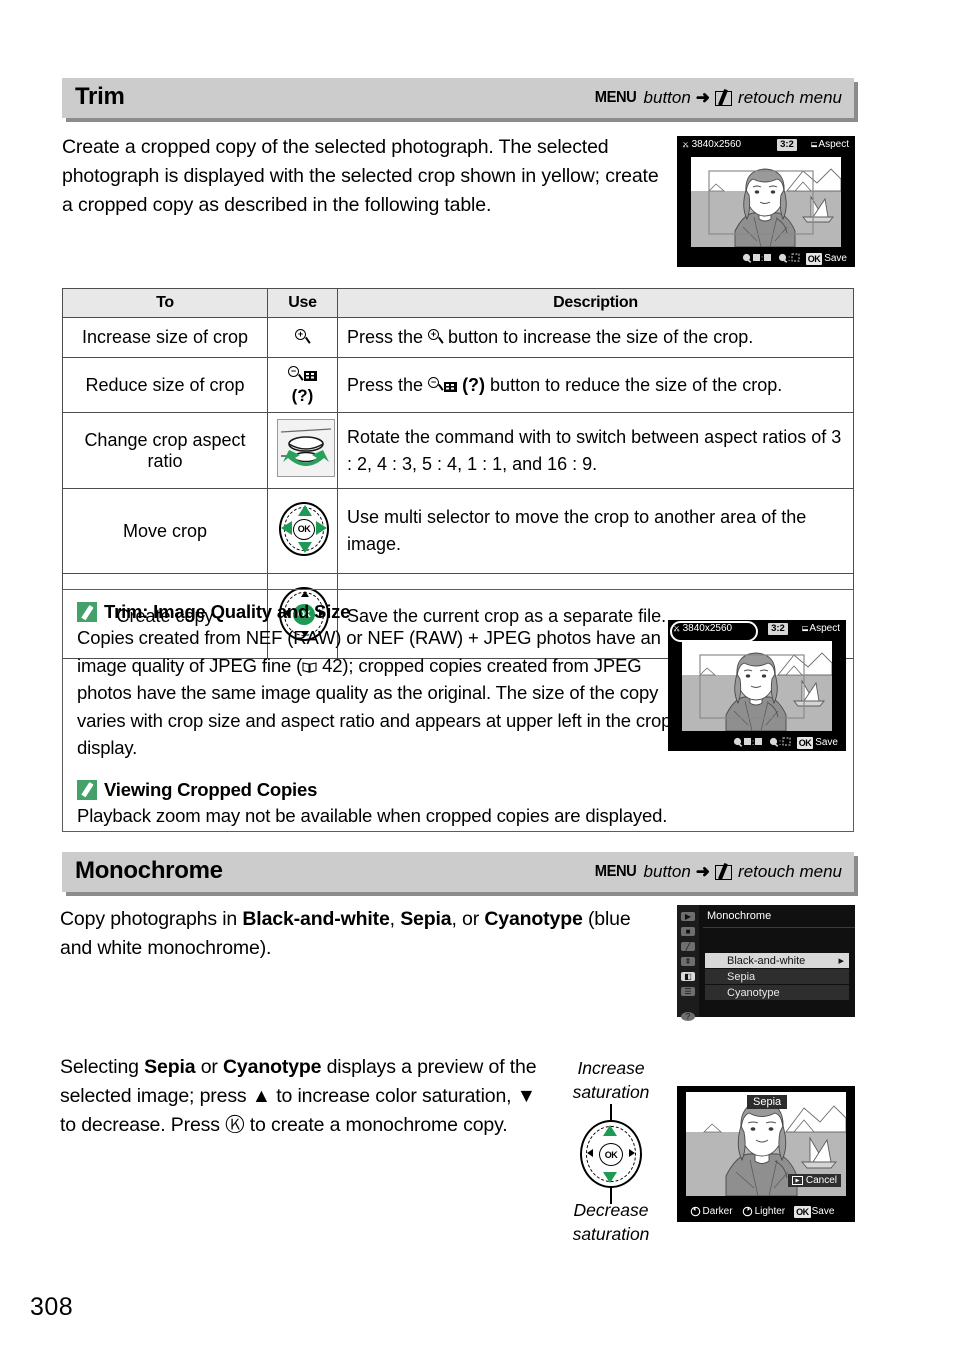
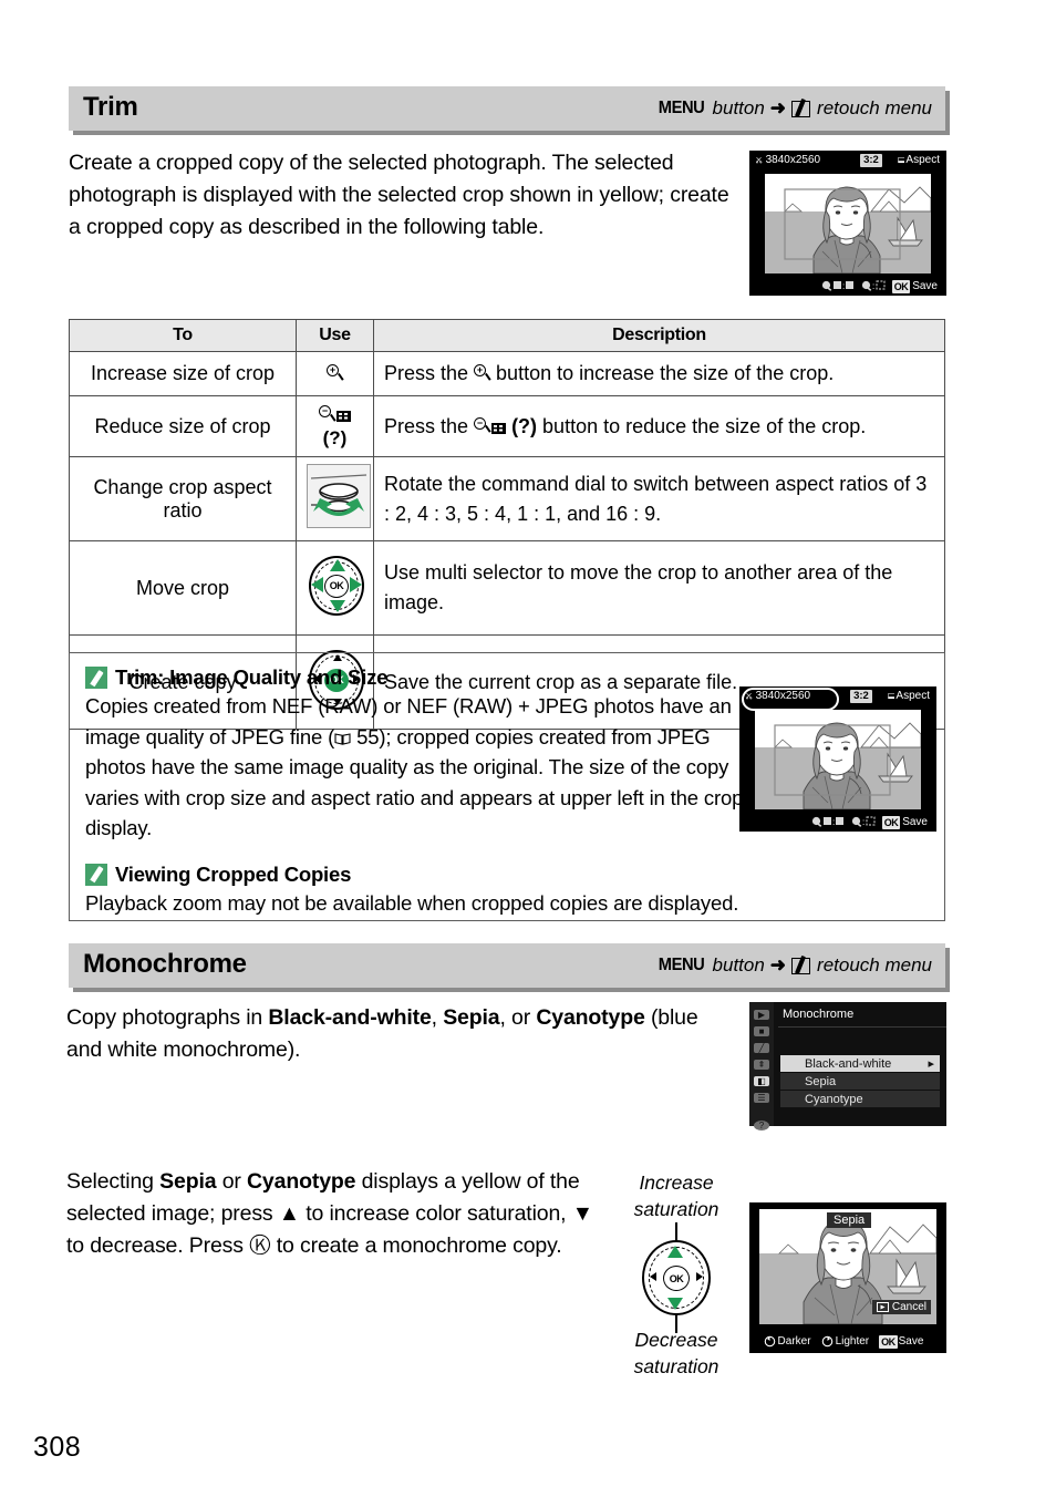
  Trim
  MENU
  button
  ➜
  retouch menu
  Create a cropped copy of the selected photograph. The selected photograph is displayed with the selected crop shown in yellow; create a cropped copy as described in the following table.
  3840x2560
  3:2
  Aspect
  :
  :
  OK
  Save
  To	Use	Description
  Increase size of crop	+	Press the + button to increase the size of the crop.
  Reduce size of crop	− (?)	Press the − (?) button to reduce the size of the crop.
- Change crop aspect ratio		Rotate the command with to switch between aspect ratios of 3 : 2, 4 : 3, 5 : 4, 1 : 1, and 16 : 9.
+ Change crop aspect ratio		Rotate the command dial to switch between aspect ratios of 3 : 2, 4 : 3, 5 : 4, 1 : 1, and 16 : 9.
  Move crop	OK	Use multi selector to move the crop to another area of the image.
  Create copy	OK	Save the current crop as a separate file.
  Trim: Image Quality and Size
- Copies created from NEF (RAW) or NEF (RAW) + JPEG photos have an image quality of JPEG fine ( 42); cropped copies created from JPEG photos have the same image quality as the original. The size of the copy varies with crop size and aspect ratio and appears at upper left in the crop display.
+ Copies created from NEF (RAW) or NEF (RAW) + JPEG photos have an image quality of JPEG fine ( 55); cropped copies created from JPEG photos have the same image quality as the original. The size of the copy varies with crop size and aspect ratio and appears at upper left in the crop display.
  Viewing Cropped Copies
  Playback zoom may not be available when cropped copies are displayed.
  3840x2560
  3:2
  Aspect
  :
  :
  OK
  Save
  Monochrome
  MENU
  button
  ➜
  retouch menu
  Copy photographs in Black-and-white, Sepia, or Cyanotype (blue and white monochrome).
  ▶
  ■
  ╱
  ⇞
  ◧
  ☰
  ?
  Monochrome
  Black-and-white
  ▸
  Sepia
  Cyanotype
- Selecting Sepia or Cyanotype displays a preview of the selected image; press ▲ to increase color saturation, ▼ to decrease. Press Ⓚ to create a monochrome copy.
+ Selecting Sepia or Cyanotype displays a yellow of the selected image; press ▲ to increase color saturation, ▼ to decrease. Press Ⓚ to create a monochrome copy.
  Increase
  saturation
  OK
  Decrease
  saturation
  Sepia
  Cancel
  Darker
  Lighter
  OK
  Save
  308
